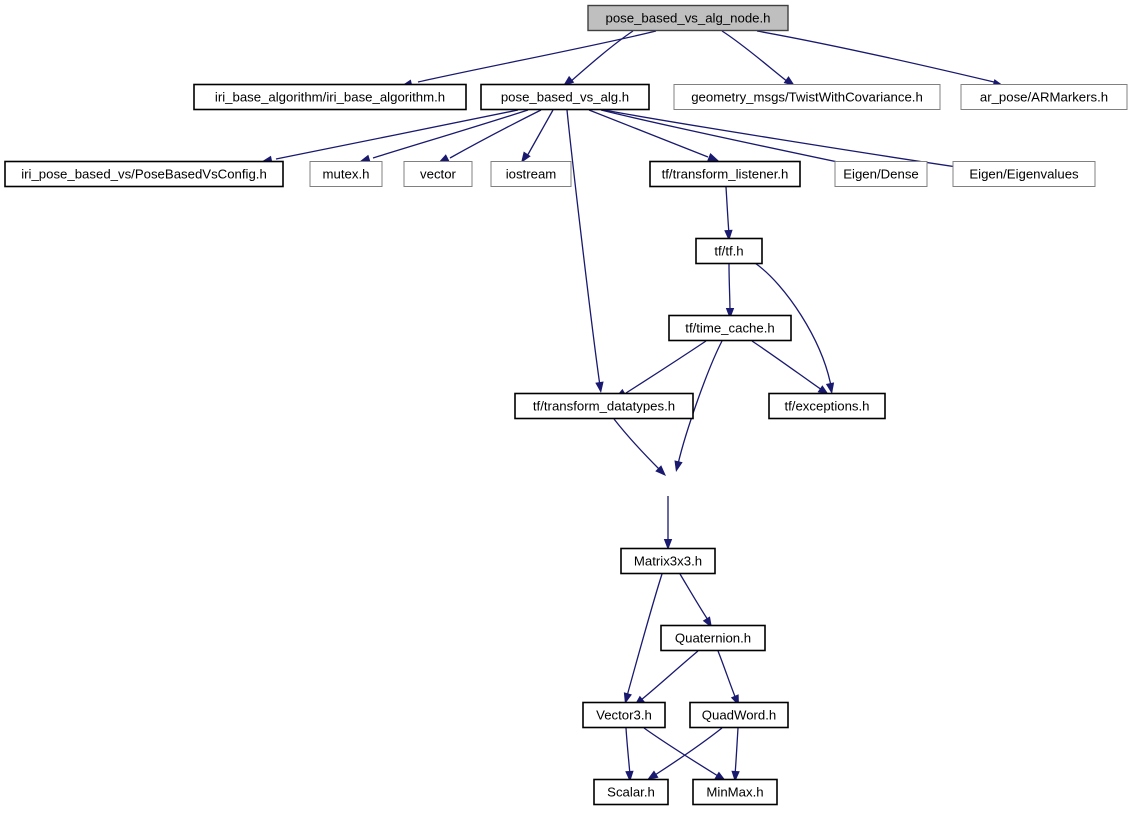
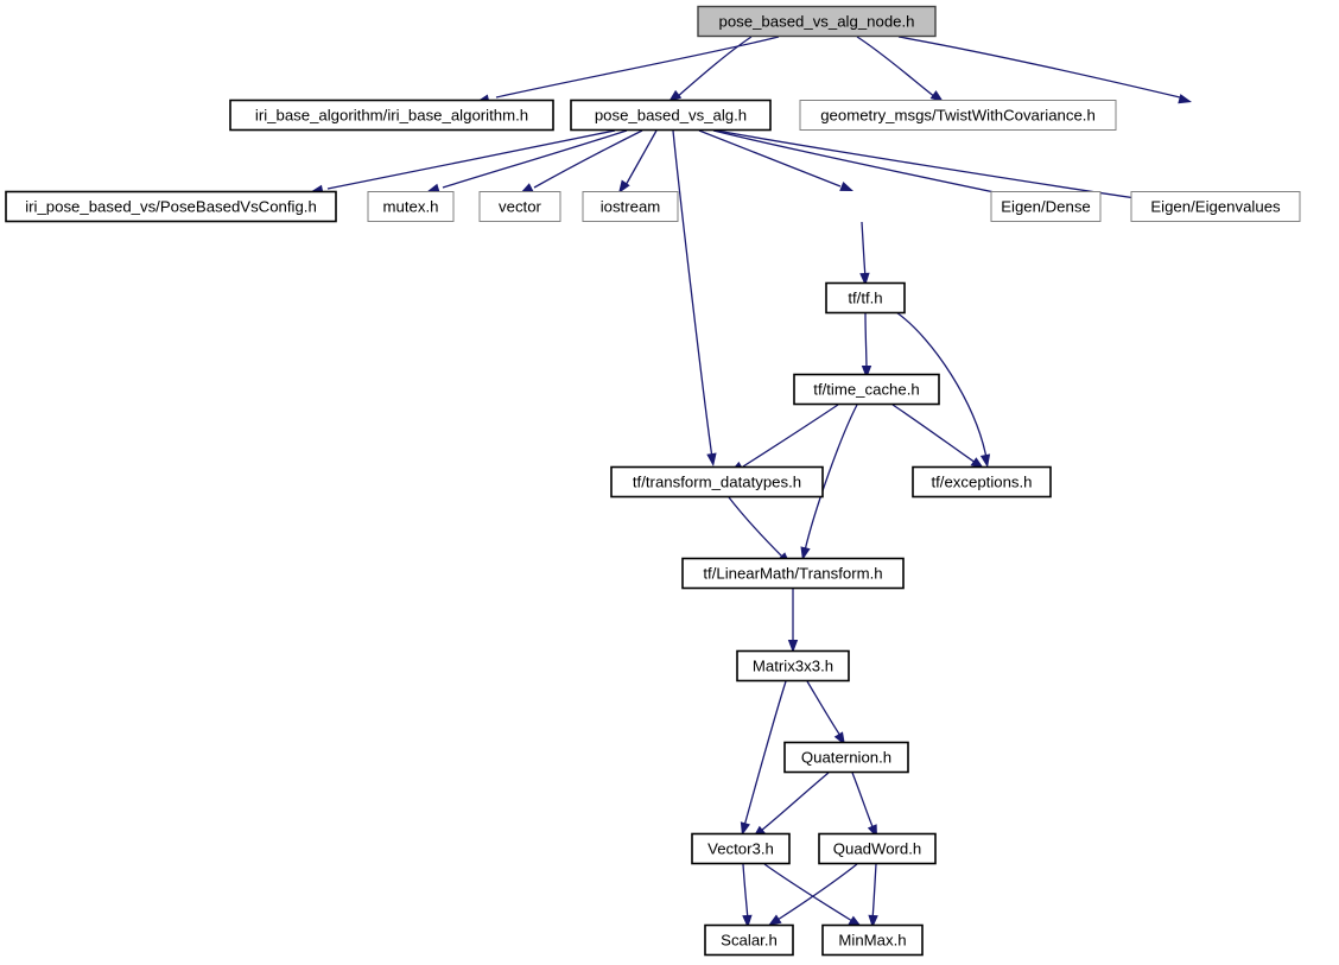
  pose_based_vs_alg_node.h
  iri_base_algorithm/iri_base_algorithm.h
  pose_based_vs_alg.h
  geometry_msgs/TwistWithCovariance.h
- ar_pose/ARMarkers.h
  iri_pose_based_vs/PoseBasedVsConfig.h
  mutex.h
  vector
  iostream
- tf/transform_listener.h
  Eigen/Dense
  Eigen/Eigenvalues
  tf/tf.h
  tf/time_cache.h
  tf/transform_datatypes.h
  tf/exceptions.h
+ tf/LinearMath/Transform.h
  Matrix3x3.h
  Quaternion.h
  Vector3.h
  QuadWord.h
  Scalar.h
  MinMax.h
